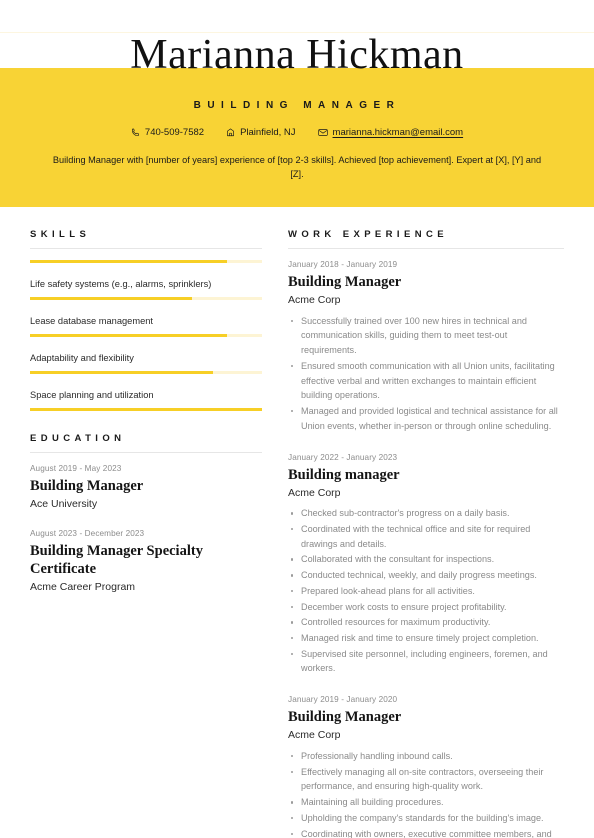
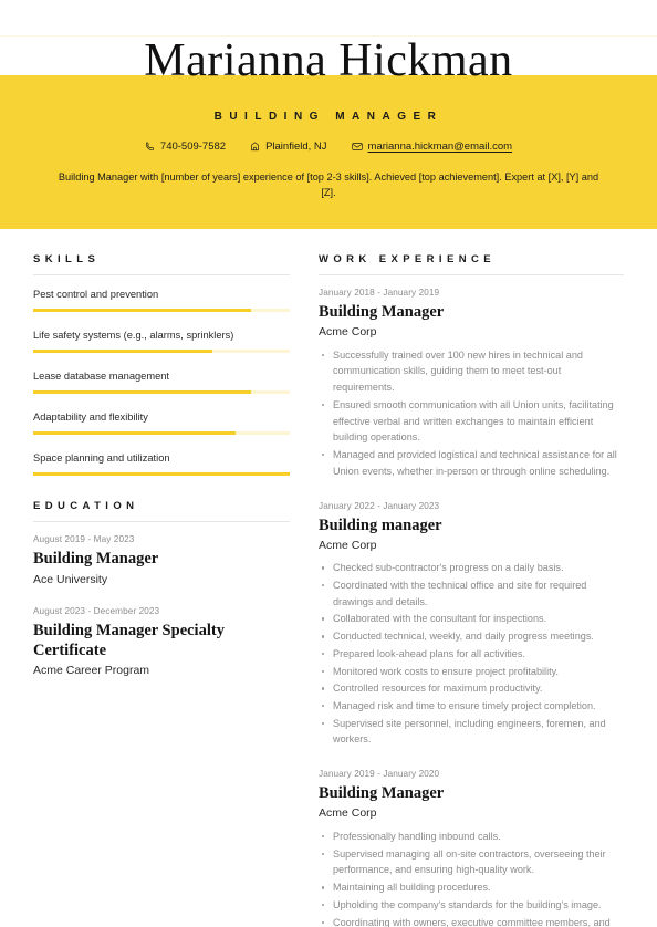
  Marianna Hickman
  BUILDING MANAGER
  740-509-7582
  Plainfield, NJ
  marianna.hickman@email.com
  Building Manager with [number of years] experience of [top 2-3 skills]. Achieved [top achievement]. Expert at [X], [Y] and [Z].
  SKILLS
+ Pest control and prevention
  Life safety systems (e.g., alarms, sprinklers)
  Lease database management
  Adaptability and flexibility
  Space planning and utilization
  EDUCATION
  August 2019 - May 2023
  Building Manager
  Ace University
  August 2023 - December 2023
  Building Manager Specialty Certificate
  Acme Career Program
  WORK EXPERIENCE
  January 2018 - January 2019
  Building Manager
  Acme Corp
  Successfully trained over 100 new hires in technical and communication skills, guiding them to meet test-out requirements.
  Ensured smooth communication with all Union units, facilitating effective verbal and written exchanges to maintain efficient building operations.
  Managed and provided logistical and technical assistance for all Union events, whether in-person or through online scheduling.
  January 2022 - January 2023
  Building manager
  Acme Corp
  Checked sub-contractor's progress on a daily basis.
  Coordinated with the technical office and site for required drawings and details.
  Collaborated with the consultant for inspections.
  Conducted technical, weekly, and daily progress meetings.
  Prepared look-ahead plans for all activities.
- December work costs to ensure project profitability.
+ Monitored work costs to ensure project profitability.
  Controlled resources for maximum productivity.
  Managed risk and time to ensure timely project completion.
  Supervised site personnel, including engineers, foremen, and workers.
  January 2019 - January 2020
  Building Manager
  Acme Corp
  Professionally handling inbound calls.
- Effectively managing all on-site contractors, overseeing their performance, and ensuring high-quality work.
+ Supervised managing all on-site contractors, overseeing their performance, and ensuring high-quality work.
  Maintaining all building procedures.
  Upholding the company's standards for the building's image.
  Coordinating with owners, executive committee members, and
